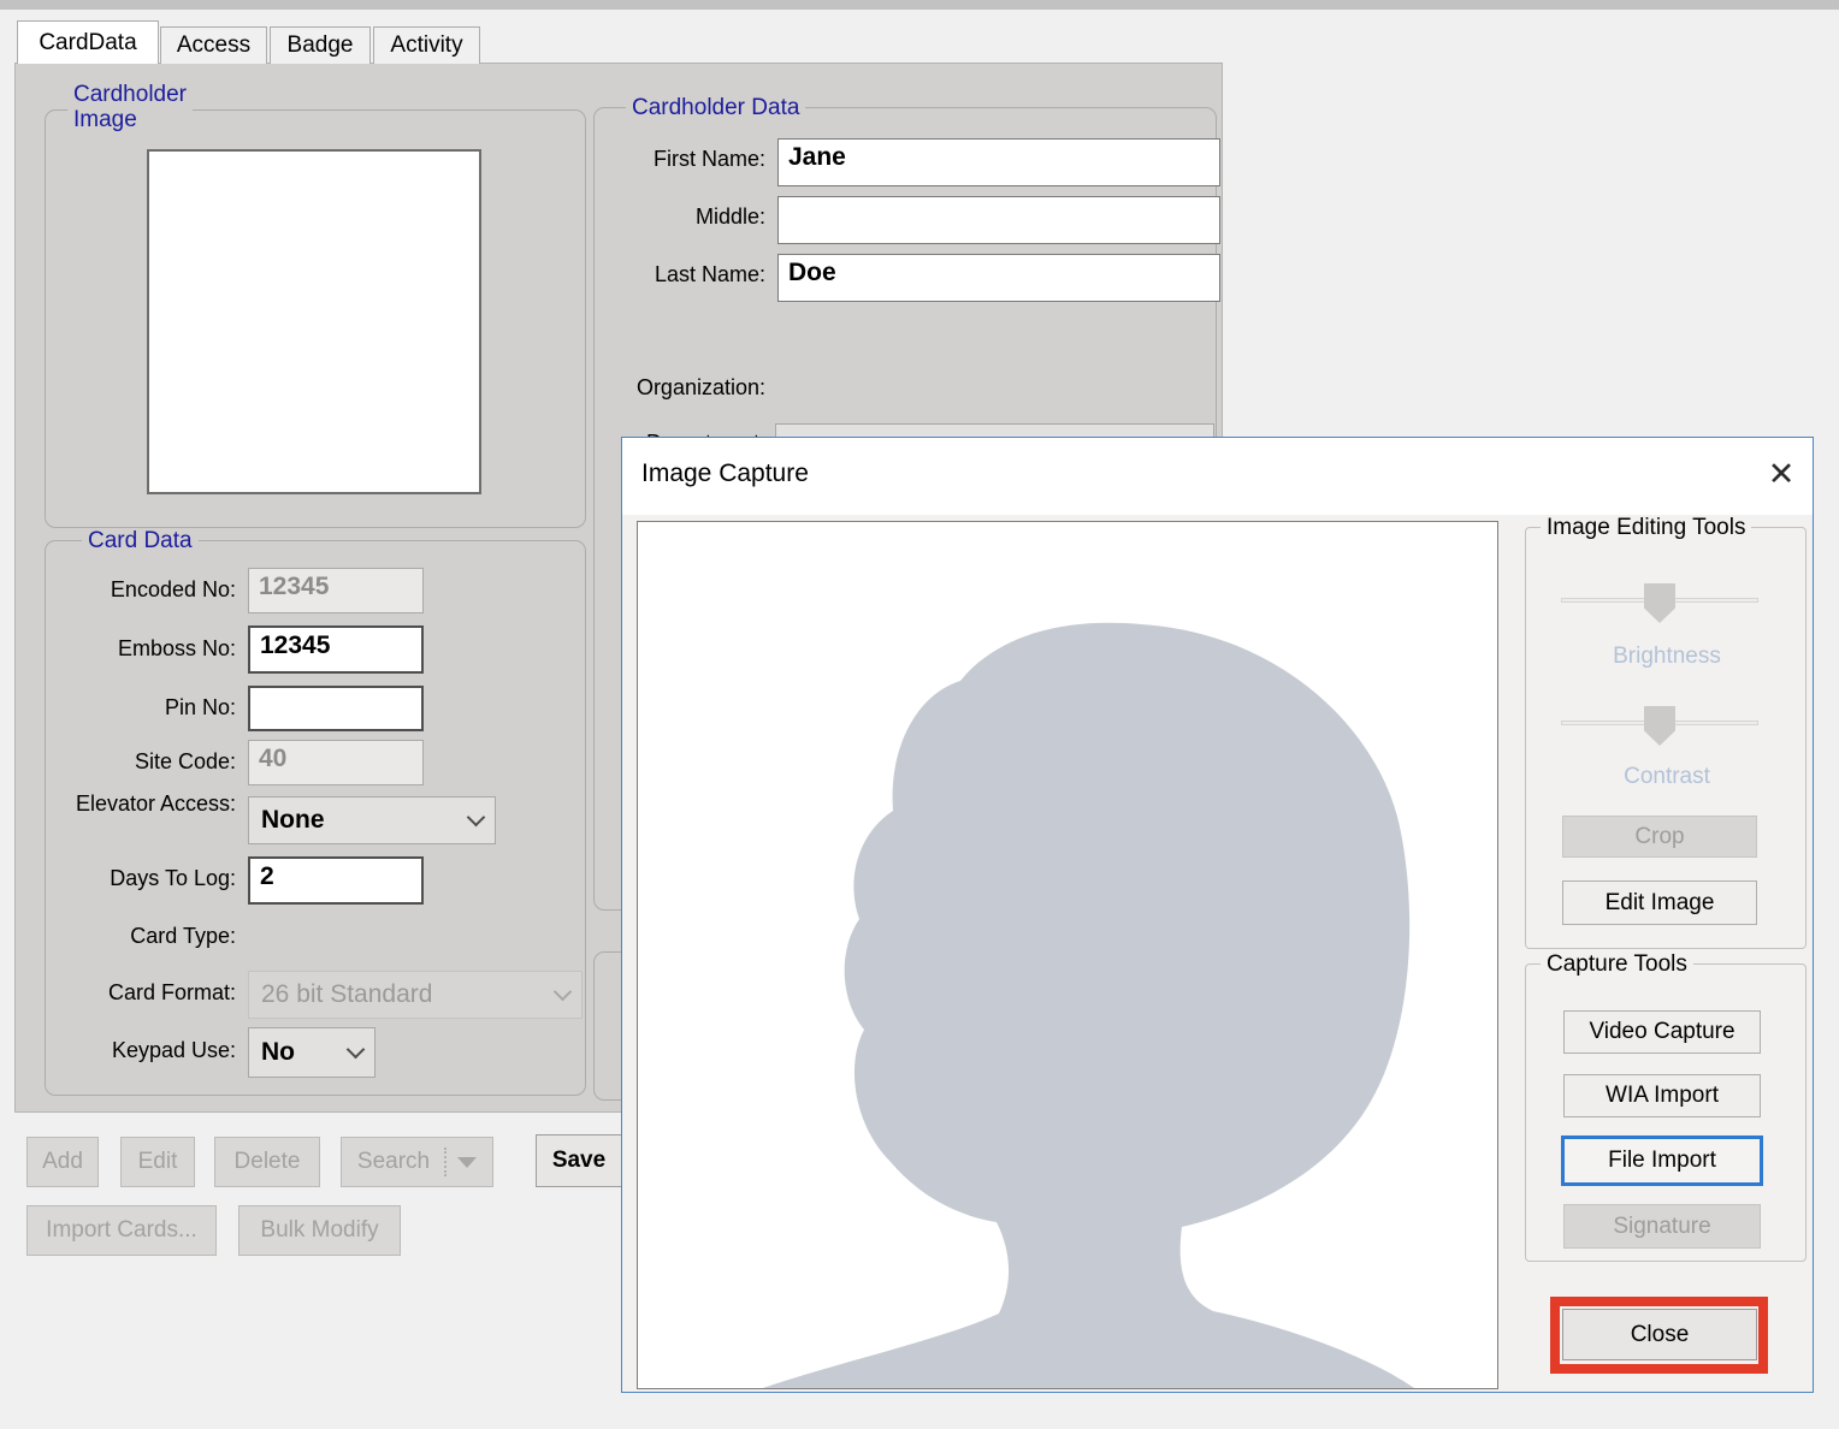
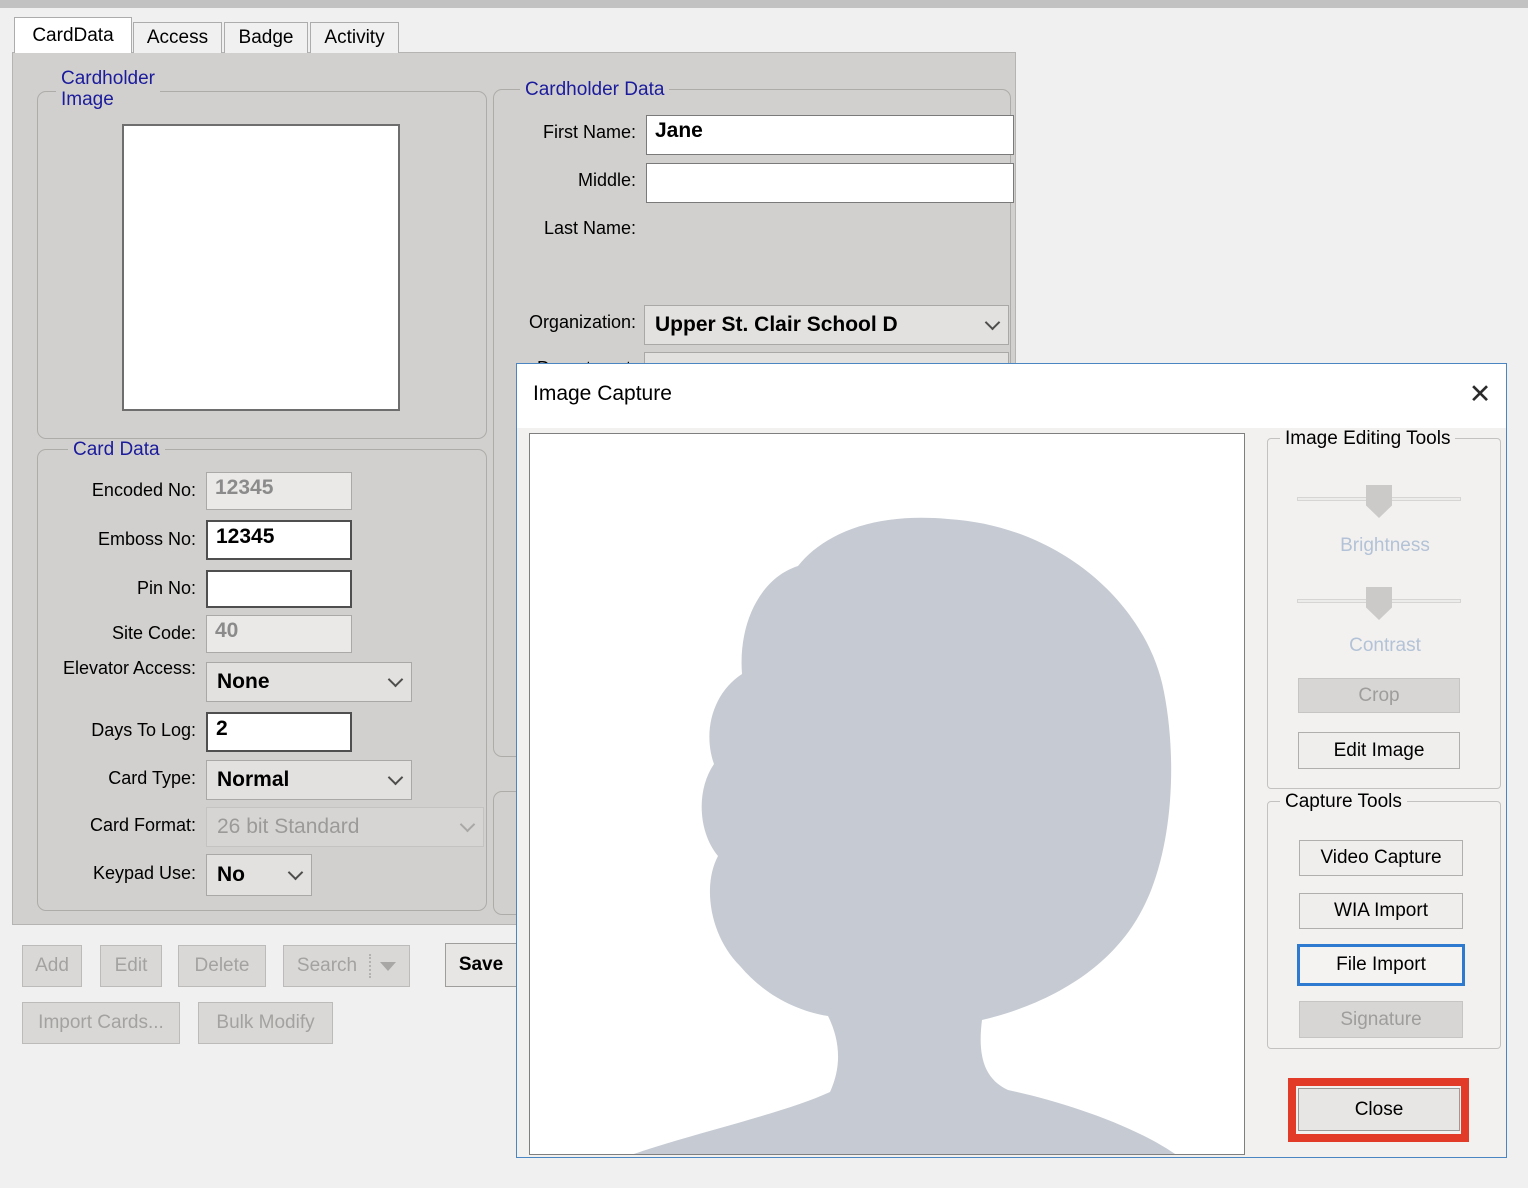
  CardData
  Access
  Badge
  Activity
  Cardholder Image
  Cardholder Data
  First Name:
  Jane
  Middle:
  Last Name:
- Doe
  Organization:
+ Upper St. Clair School D
  Card Data
  Encoded No:
  12345
  Emboss No:
  12345
  Pin No:
  Site Code:
  40
  Elevator Access:
  None
  Days To Log:
  2
  Card Type:
+ Normal
  Card Format:
  26 bit Standard
  Keypad Use:
  No
  Add
  Edit
  Delete
  Search
  Save
  Import Cards...
  Bulk Modify
  Image Capture
  ✕
  Image Editing Tools
  Brightness
  Contrast
  Crop
  Edit Image
  Capture Tools
  Video Capture
  WIA Import
  File Import
  Signature
  Close
